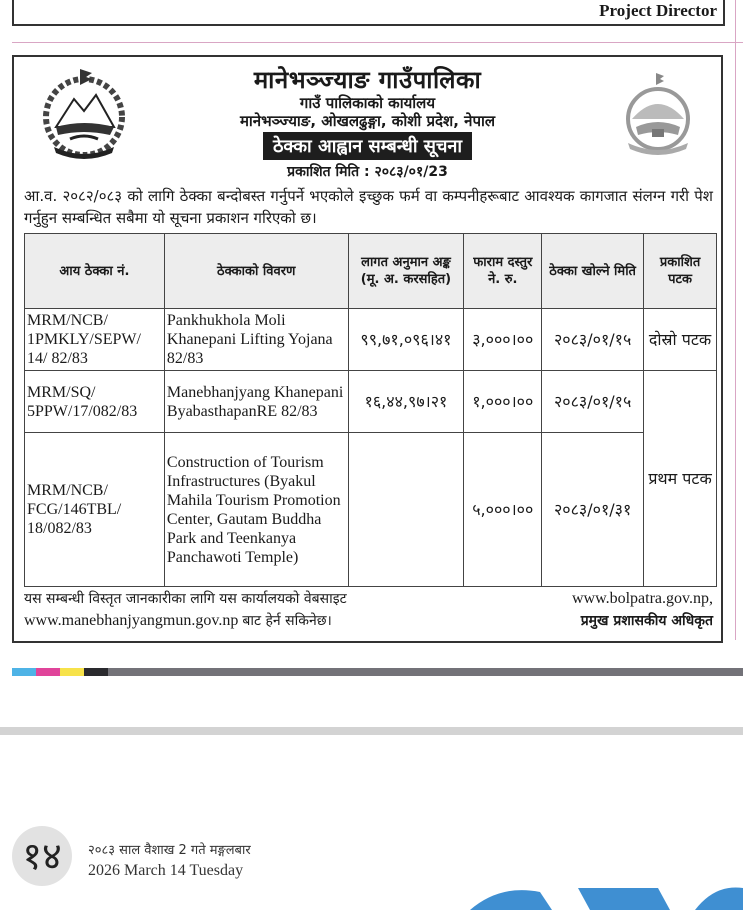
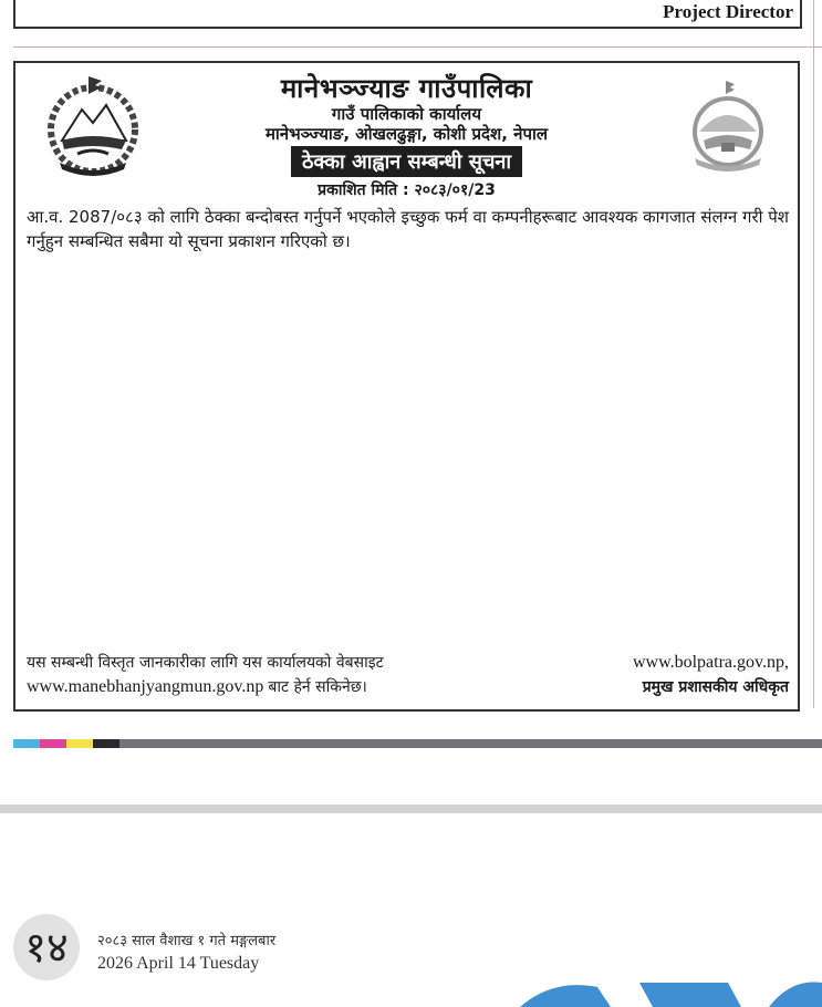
  Project Director
  मानेभञ्ज्याङ गाउँपालिका
  गाउँ पालिकाको कार्यालय
  मानेभञ्ज्याङ, ओखलढुङ्गा, कोशी प्रदेश, नेपाल
  ठेक्का आह्वान सम्बन्धी सूचना
  प्रकाशित मिति : २०८३/०१/23
- आ.व. २०८२/०८३ को लागि ठेक्का बन्दोबस्त गर्नुपर्ने भएकोले इच्छुक फर्म वा कम्पनीहरूबाट आवश्यक कागजात संलग्न गरी पेश गर्नुहुन सम्बन्धित सबैमा यो सूचना प्रकाशन गरिएको छ।
+ आ.व. 2087/०८३ को लागि ठेक्का बन्दोबस्त गर्नुपर्ने भएकोले इच्छुक फर्म वा कम्पनीहरूबाट आवश्यक कागजात संलग्न गरी पेश गर्नुहुन सम्बन्धित सबैमा यो सूचना प्रकाशन गरिएको छ।
- आय ठेक्का नं.	ठेक्काको विवरण	लागत अनुमान अङ्क (मू. अ. करसहित)	फाराम दस्तुर ने. रु.	ठेक्का खोल्ने मिति	प्रकाशित पटक
- MRM/NCB/ 1PMKLY/SEPW/ 14/ 82/83	Pankhukhola Moli Khanepani Lifting Yojana 82/83	९९,७१,०९६।४१	३,०००।००	२०८३/०१/१५	दोस्रो पटक
- MRM/SQ/ 5PPW/17/082/83	Manebhanjyang Khanepani ByabasthapanRE 82/83	१६,४४,९७।२१	१,०००।००	२०८३/०१/१५	प्रथम पटक
- MRM/NCB/ FCG/146TBL/ 18/082/83	Construction of Tourism Infrastructures (Byakul Mahila Tourism Promotion Center, Gautam Buddha Park and Teenkanya Panchawoti Temple)		५,०००।००	२०८३/०१/३१
  यस सम्बन्धी विस्तृत जानकारीका लागि यस कार्यालयको वेबसाइट
  www.bolpatra.gov.np,
  www.manebhanjyangmun.gov.np बाट हेर्न सकिनेछ।
  प्रमुख प्रशासकीय अधिकृत
  १४
- २०८३ साल वैशाख 2 गते मङ्गलबार
+ २०८३ साल वैशाख १ गते मङ्गलबार
- 2026 March 14 Tuesday
+ 2026 April 14 Tuesday
